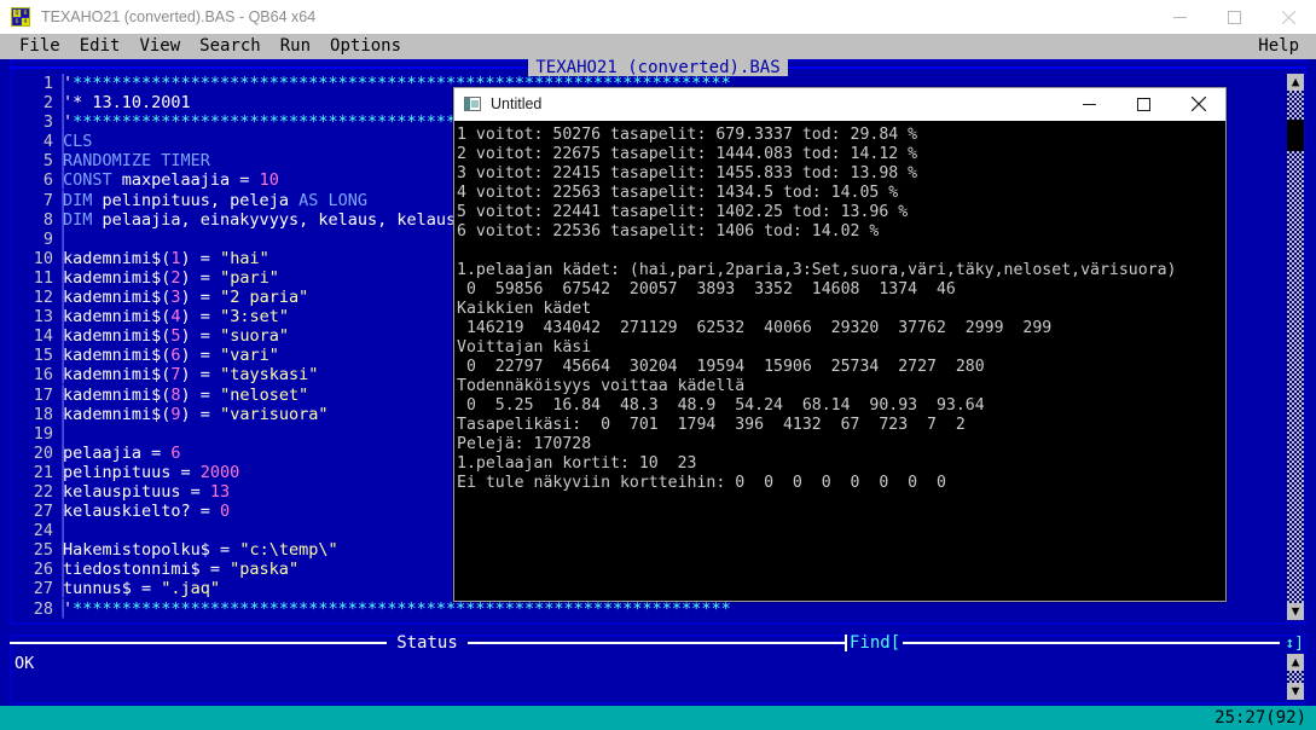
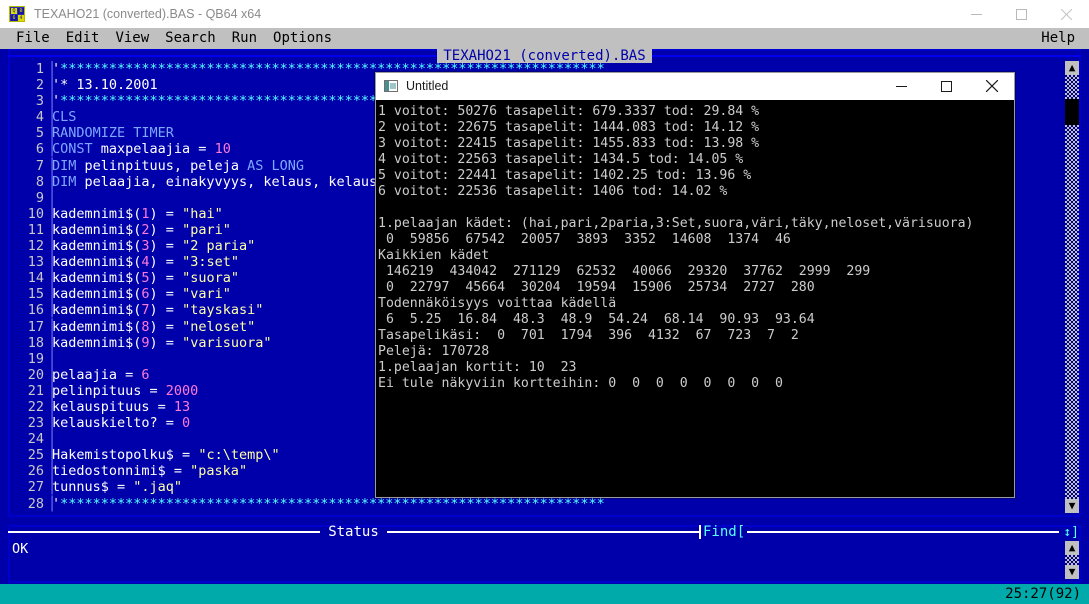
  TEXAHO21 (converted).BAS - QB64 x64
  File
  Edit
  View
  Search
  Run
  Options
  Help
  TEXAHO21 (converted).BAS
  1 '*******************************************************************
  2 '* 13.10.2001
  4 CLS
  5 RANDOMIZE TIMER
  6 CONST maxpelaajia = 10
  7 DIM pelinpituus, peleja AS LONG
  8 DIM pelaajia, einakyvyys, kelaus, kelaus
  9 │
  10 kademnimi$(1) = "hai"
  11 kademnimi$(2) = "pari"
  12 kademnimi$(3) = "2 paria"
  13 kademnimi$(4) = "3:set"
  14 kademnimi$(5) = "suora"
  15 kademnimi$(6) = "vari"
  16 kademnimi$(7) = "tayskasi"
  17 kademnimi$(8) = "neloset"
  18 kademnimi$(9) = "varisuora"
  19 │
  20 pelaajia = 6
  21 pelinpituus = 2000
  22 kelauspituus = 13
- 27 kelauskielto? = 0
+ 23 kelauskielto? = 0
  24 │
  25 Hakemistopolku$ = "c:\temp\"
  26 tiedostonnimi$ = "paska"
  27 tunnus$ = ".jaq"
  28 '*******************************************************************
  ▲
  ▼
  Status
  Find[
  ↕]
  OK
  ▲
  ▼
  25:27(92)
  Untitled
  1 voitot: 50276 tasapelit: 679.3337 tod: 29.84 %
  2 voitot: 22675 tasapelit: 1444.083 tod: 14.12 %
  3 voitot: 22415 tasapelit: 1455.833 tod: 13.98 %
  4 voitot: 22563 tasapelit: 1434.5 tod: 14.05 %
  5 voitot: 22441 tasapelit: 1402.25 tod: 13.96 %
  6 voitot: 22536 tasapelit: 1406 tod: 14.02 %
  1.pelaajan kädet: (hai,pari,2paria,3:Set,suora,väri,täky,neloset,värisuora)
  0 59856 67542 20057 3893 3352 14608 1374 46
  Kaikkien kädet
  146219 434042 271129 62532 40066 29320 37762 2999 299
- Voittajan käsi
  0 22797 45664 30204 19594 15906 25734 2727 280
  Todennäköisyys voittaa kädellä
- 0 5.25 16.84 48.3 48.9 54.24 68.14 90.93 93.64
+ 6 5.25 16.84 48.3 48.9 54.24 68.14 90.93 93.64
  Tasapelikäsi: 0 701 1794 396 4132 67 723 7 2
  Pelejä: 170728
  1.pelaajan kortit: 10 23
  Ei tule näkyviin kortteihin: 0 0 0 0 0 0 0 0
